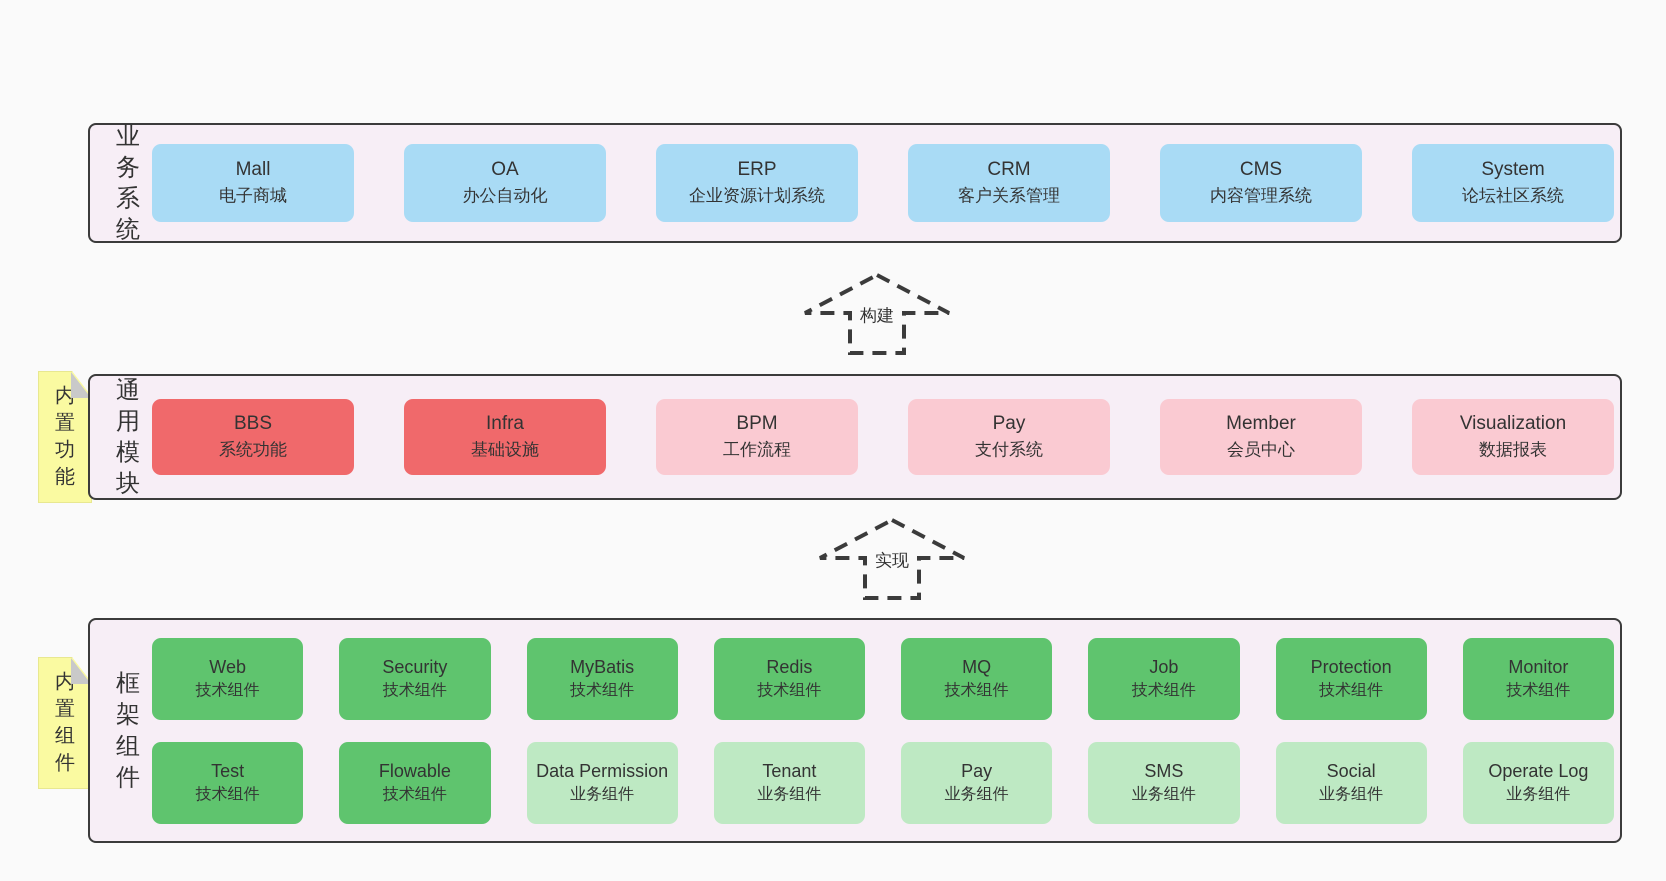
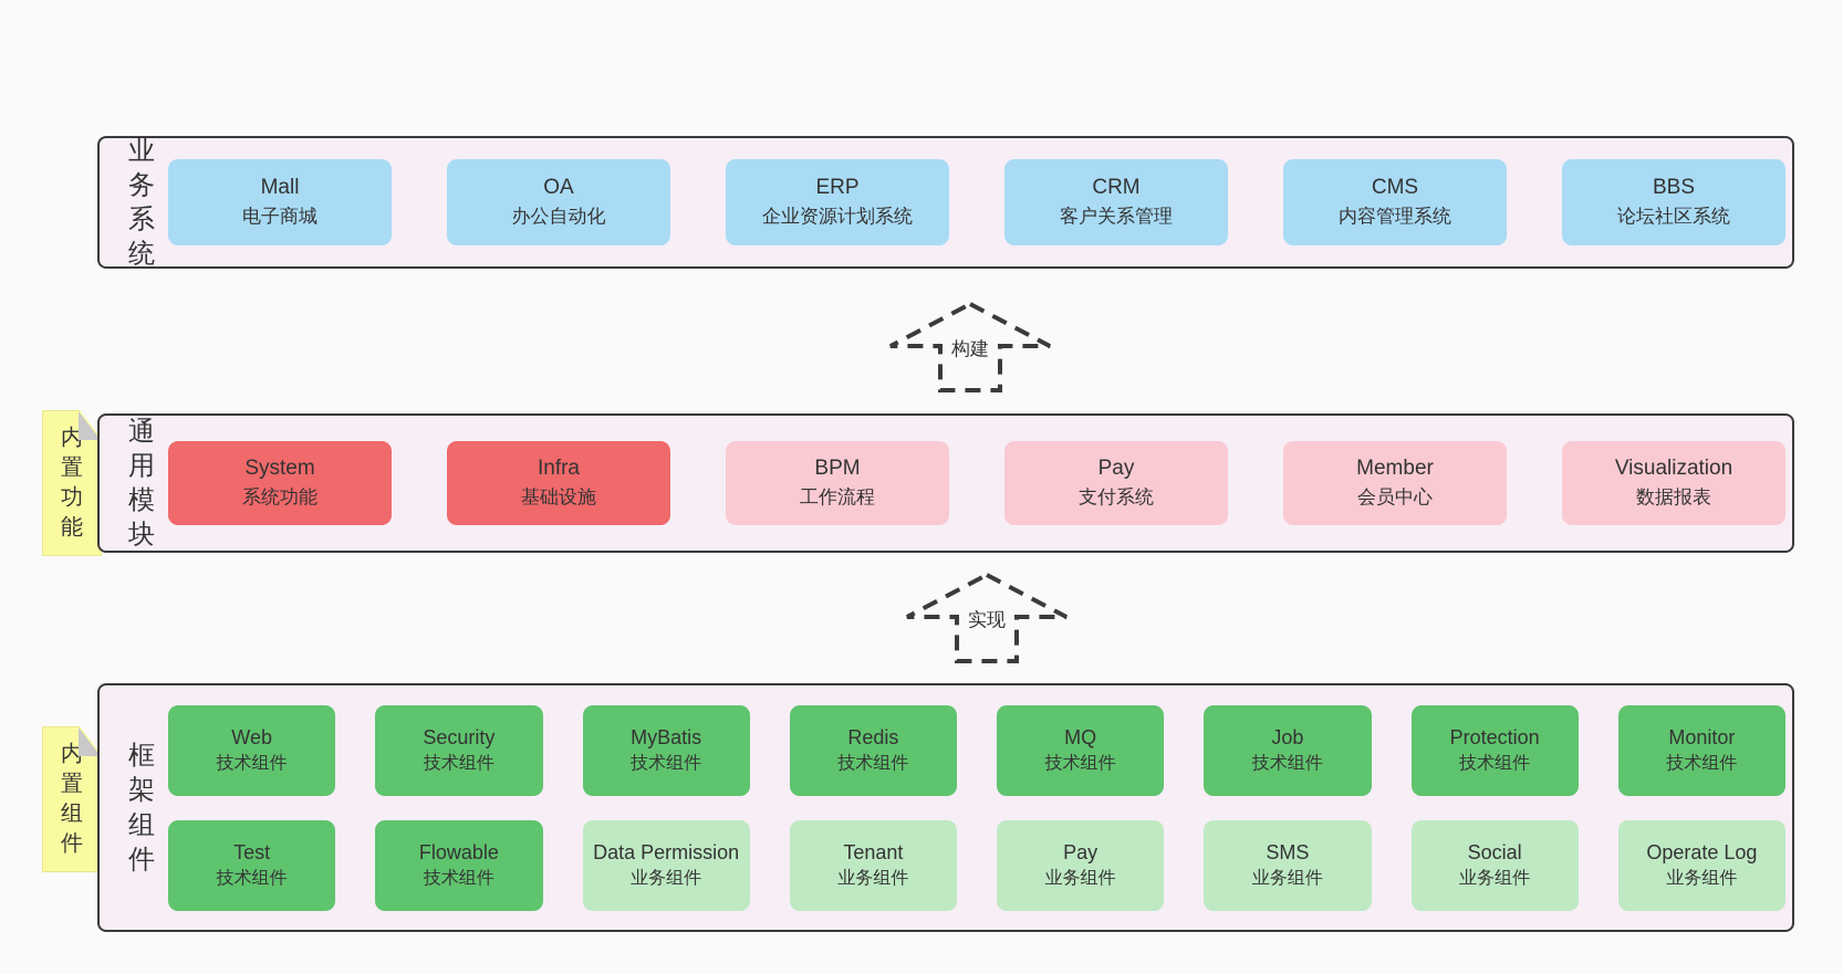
  业务系统
  Mall
  电子商城
  OA
  办公自动化
  ERP
  企业资源计划系统
  CRM
  客户关系管理
  CMS
  内容管理系统
- System
+ BBS
  论坛社区系统
  构建
  内置功能
  通用模块
- BBS
+ System
  系统功能
  Infra
  基础设施
  BPM
  工作流程
  Pay
  支付系统
  Member
  会员中心
  Visualization
  数据报表
  实现
  内置组件
  框架组件
  Web
  技术组件
  Security
  技术组件
  MyBatis
  技术组件
  Redis
  技术组件
  MQ
  技术组件
  Job
  技术组件
  Protection
  技术组件
  Monitor
  技术组件
  Test
  技术组件
  Flowable
  技术组件
  Data Permission
  业务组件
  Tenant
  业务组件
  Pay
  业务组件
  SMS
  业务组件
  Social
  业务组件
  Operate Log
  业务组件
